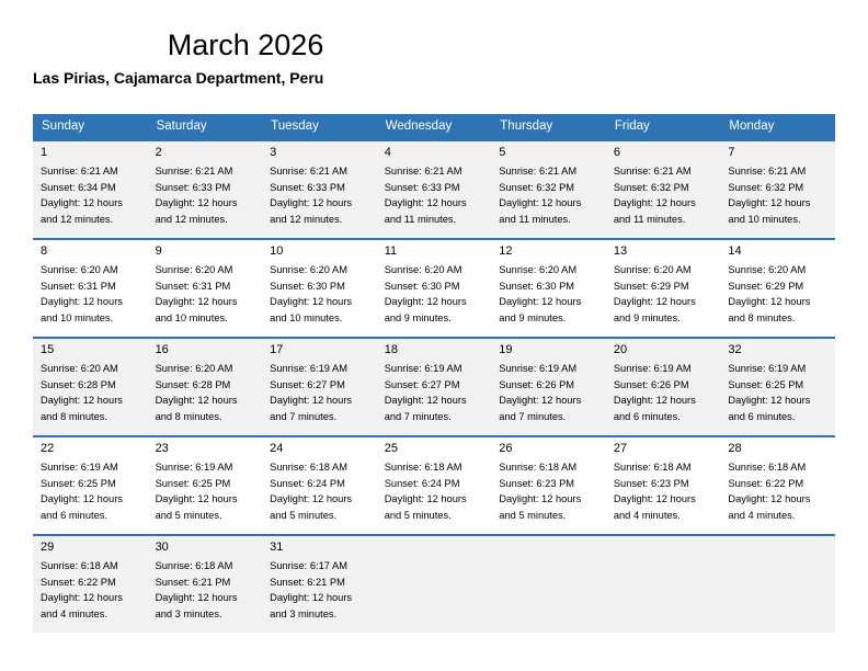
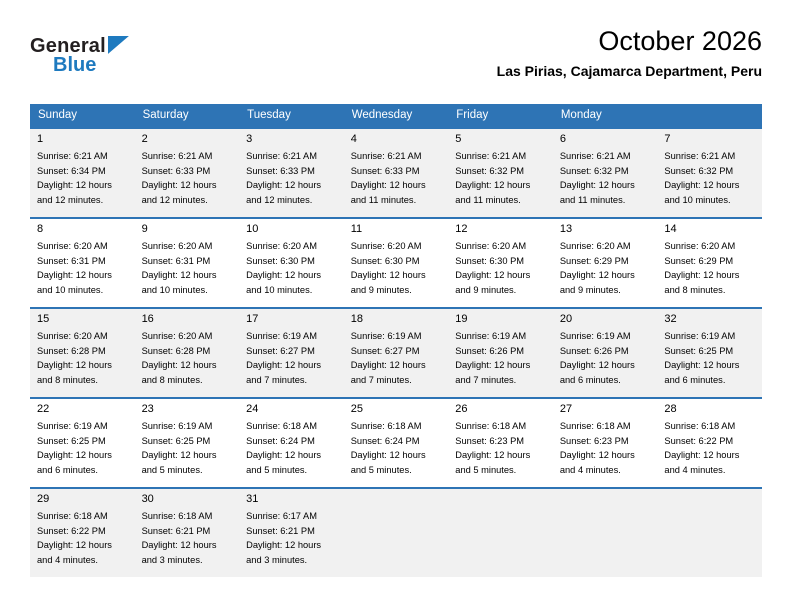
+ General
+ Blue
- March 2026
+ October 2026
  Las Pirias, Cajamarca Department, Peru
  Sunday
  Saturday
  Tuesday
  Wednesday
- Thursday
  Friday
  Monday
  1
  Sunrise: 6:21 AM
  Sunset: 6:34 PM
  Daylight: 12 hours
  and 12 minutes.
  2
  Sunrise: 6:21 AM
  Sunset: 6:33 PM
  Daylight: 12 hours
  and 12 minutes.
  3
  Sunrise: 6:21 AM
  Sunset: 6:33 PM
  Daylight: 12 hours
  and 12 minutes.
  4
  Sunrise: 6:21 AM
  Sunset: 6:33 PM
  Daylight: 12 hours
  and 11 minutes.
  5
  Sunrise: 6:21 AM
  Sunset: 6:32 PM
  Daylight: 12 hours
  and 11 minutes.
  6
  Sunrise: 6:21 AM
  Sunset: 6:32 PM
  Daylight: 12 hours
  and 11 minutes.
  7
  Sunrise: 6:21 AM
  Sunset: 6:32 PM
  Daylight: 12 hours
  and 10 minutes.
  8
  Sunrise: 6:20 AM
  Sunset: 6:31 PM
  Daylight: 12 hours
  and 10 minutes.
  9
  Sunrise: 6:20 AM
  Sunset: 6:31 PM
  Daylight: 12 hours
  and 10 minutes.
  10
  Sunrise: 6:20 AM
  Sunset: 6:30 PM
  Daylight: 12 hours
  and 10 minutes.
  11
  Sunrise: 6:20 AM
  Sunset: 6:30 PM
  Daylight: 12 hours
  and 9 minutes.
  12
  Sunrise: 6:20 AM
  Sunset: 6:30 PM
  Daylight: 12 hours
  and 9 minutes.
  13
  Sunrise: 6:20 AM
  Sunset: 6:29 PM
  Daylight: 12 hours
  and 9 minutes.
  14
  Sunrise: 6:20 AM
  Sunset: 6:29 PM
  Daylight: 12 hours
  and 8 minutes.
  15
  Sunrise: 6:20 AM
  Sunset: 6:28 PM
  Daylight: 12 hours
  and 8 minutes.
  16
  Sunrise: 6:20 AM
  Sunset: 6:28 PM
  Daylight: 12 hours
  and 8 minutes.
  17
  Sunrise: 6:19 AM
  Sunset: 6:27 PM
  Daylight: 12 hours
  and 7 minutes.
  18
  Sunrise: 6:19 AM
  Sunset: 6:27 PM
  Daylight: 12 hours
  and 7 minutes.
  19
  Sunrise: 6:19 AM
  Sunset: 6:26 PM
  Daylight: 12 hours
  and 7 minutes.
  20
  Sunrise: 6:19 AM
  Sunset: 6:26 PM
  Daylight: 12 hours
  and 6 minutes.
  32
  Sunrise: 6:19 AM
  Sunset: 6:25 PM
  Daylight: 12 hours
  and 6 minutes.
  22
  Sunrise: 6:19 AM
  Sunset: 6:25 PM
  Daylight: 12 hours
  and 6 minutes.
  23
  Sunrise: 6:19 AM
  Sunset: 6:25 PM
  Daylight: 12 hours
  and 5 minutes.
  24
  Sunrise: 6:18 AM
  Sunset: 6:24 PM
  Daylight: 12 hours
  and 5 minutes.
  25
  Sunrise: 6:18 AM
  Sunset: 6:24 PM
  Daylight: 12 hours
  and 5 minutes.
  26
  Sunrise: 6:18 AM
  Sunset: 6:23 PM
  Daylight: 12 hours
  and 5 minutes.
  27
  Sunrise: 6:18 AM
  Sunset: 6:23 PM
  Daylight: 12 hours
  and 4 minutes.
  28
  Sunrise: 6:18 AM
  Sunset: 6:22 PM
  Daylight: 12 hours
  and 4 minutes.
  29
  Sunrise: 6:18 AM
  Sunset: 6:22 PM
  Daylight: 12 hours
  and 4 minutes.
  30
  Sunrise: 6:18 AM
  Sunset: 6:21 PM
  Daylight: 12 hours
  and 3 minutes.
  31
  Sunrise: 6:17 AM
  Sunset: 6:21 PM
  Daylight: 12 hours
  and 3 minutes.
